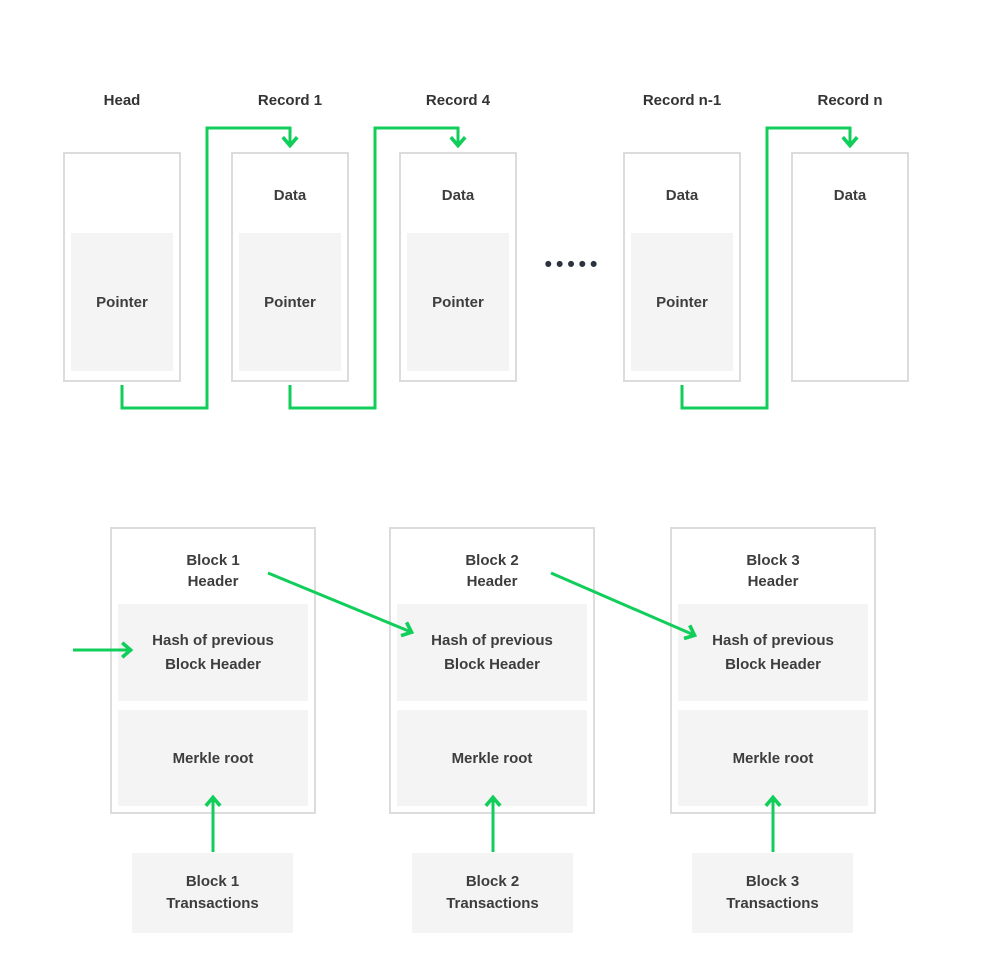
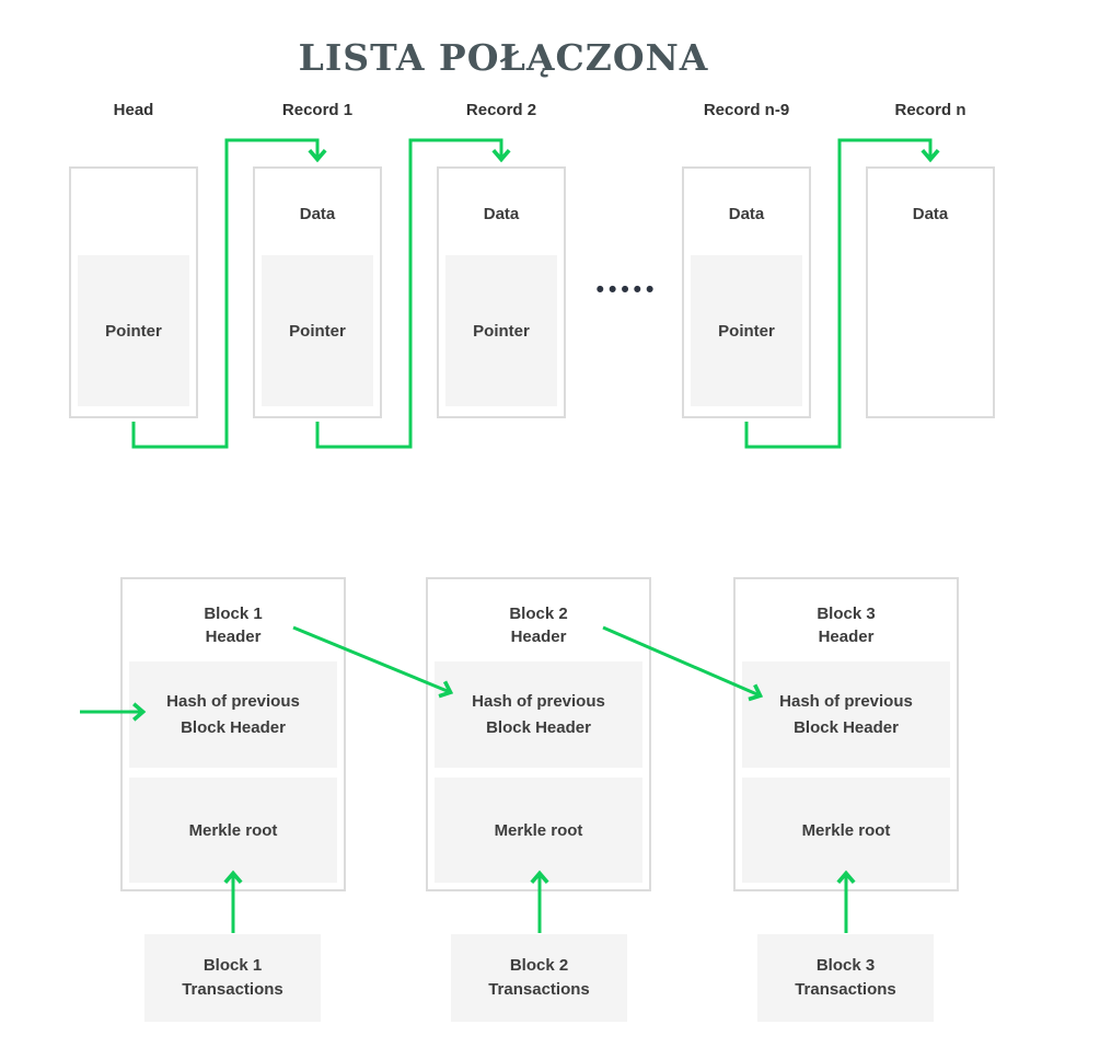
+ LISTA POŁĄCZONA
  Head
  Record 1
- Record 4
+ Record 2
- Record n-1
+ Record n-9
  Record n
  Pointer
  Data
  Pointer
  Data
  Pointer
  Data
  Pointer
  Data
  •••••
  Block 1
  Header
  Hash of previous
  Block Header
  Merkle root
  Block 2
  Header
  Hash of previous
  Block Header
  Merkle root
  Block 3
  Header
  Hash of previous
  Block Header
  Merkle root
  Block 1
  Transactions
  Block 2
  Transactions
  Block 3
  Transactions
